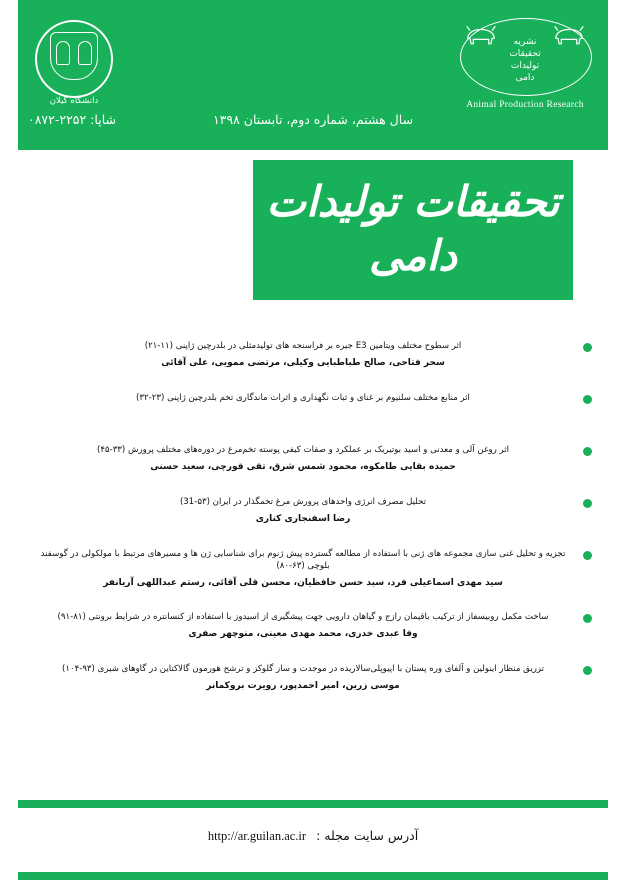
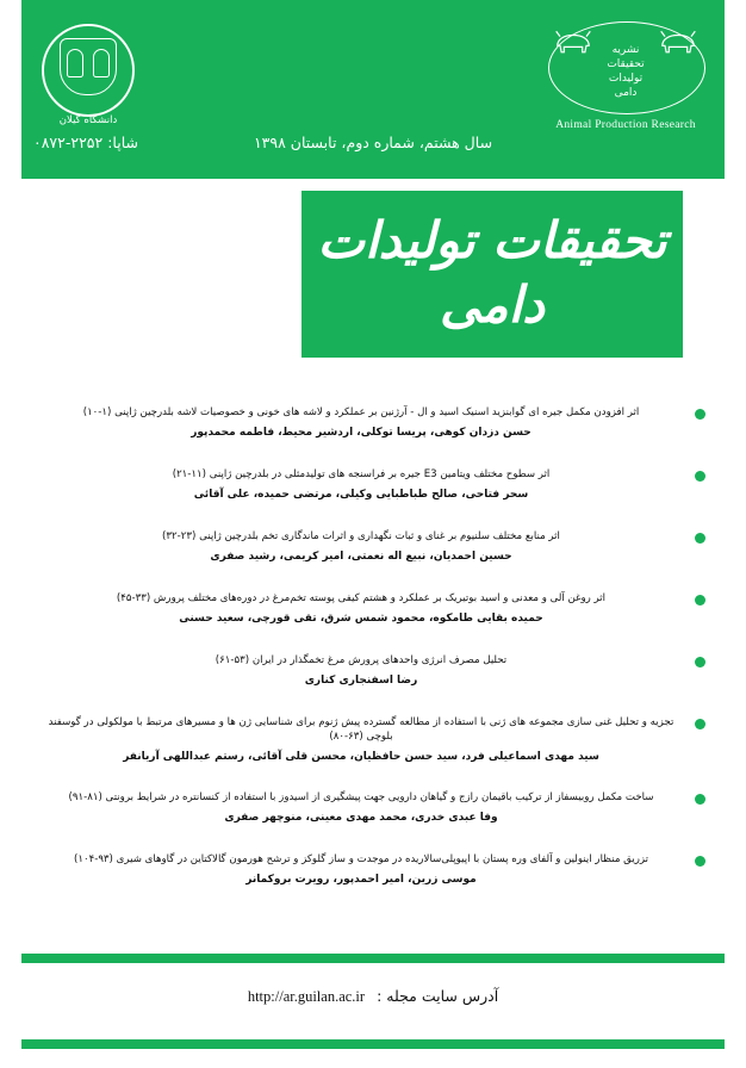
  دانشگاه گیلان
  نشریه
  تحقیقات
  تولیدات
  دامی
  Animal Production Research
  سال هشتم، شماره دوم، تابستان ۱۳۹۸
  شاپا: ۲۲۵۲-۰۸۷۲
  تحقیقات تولیدات دامی
+ اثر افزودن مکمل جیره ای گوابنزید اسنیک اسید و ال - آرژنین بر عملکرد و لاشه های خونی و خصوصیات لاشه بلدرچین ژاپنی (۱-۱۰)
+ حسن دزدان کوهی، پریسا توکلی، اردشیر محیط، فاطمه محمدپور
  اثر سطوح مختلف ویتامین E3 جیره بر فراسنجه های تولیدمثلی در بلدرچین ژاپنی (۱۱-۲۱)
- سحر فتاحی، صالح طباطبایی وکیلی، مرتضی ممویی، علی آقائی
+ سحر فتاحی، صالح طباطبایی وکیلی، مرتضی حمیده، علی آقائی
  اثر منابع مختلف سلنیوم بر غنای و ثبات نگهداری و اثرات ماندگاری تخم بلدرچین ژاپنی (۲۳-۳۲)
+ حسین احمدیان، نبیع اله نعمتی، امیر کریمی، رشید صفری
- اثر روغن آلی و معدنی و اسید بوتیریک بر عملکرد و صفات کیفی پوسته تخم‌مرغ در دوره‌های مختلف پرورش (۳۳-۴۵)
+ اثر روغن آلی و معدنی و اسید بوتیریک بر عملکرد و هشتم کیفی پوسته تخم‌مرغ در دوره‌های مختلف پرورش (۳۳-۴۵)
  حمیده بقایی طامکوه، محمود شمس شرق، تقی قورچی، سعید حسنی
- تحلیل مصرف انرژی واحدهای پرورش مرغ تخمگذار در ایران (۵۳-31)
+ تحلیل مصرف انرژی واحدهای پرورش مرغ تخمگذار در ایران (۵۳-۶۱)
  رضا اسفنجاری کناری
  تجزیه و تحلیل غنی سازی مجموعه های ژنی با استفاده از مطالعه گسترده پیش ژنوم برای شناسایی ژن ها و مسیرهای مرتبط با مولکولی در گوسفند بلوچی (۶۳-۸۰)
  سید مهدی اسماعیلی فرد، سید حسن حافظیان، محسن قلی آقائی، رستم عبداللهی آریانفر
  ساخت مکمل روبیسفاز از ترکیب باقیمان رازج و گیاهان دارویی جهت پیشگیری از اسیدوز با استفاده از کنسانتره در شرایط برونتی (۸۱-۹۱)
  وفا عبدی خدری، محمد مهدی معینی، منوچهر صفری
  تزریق منظار اینولین و آلفای وره پستان با اپیوپلی‌سالاریده در موجدت و ساز گلوکز و ترشح هورمون گالاکتاین در گاوهای شیری (۹۳-۱۰۴)
  موسی زرین، امیر احمدپور، رویرت بروکمانر
  آدرس سایت مجله : http://ar.guilan.ac.ir
